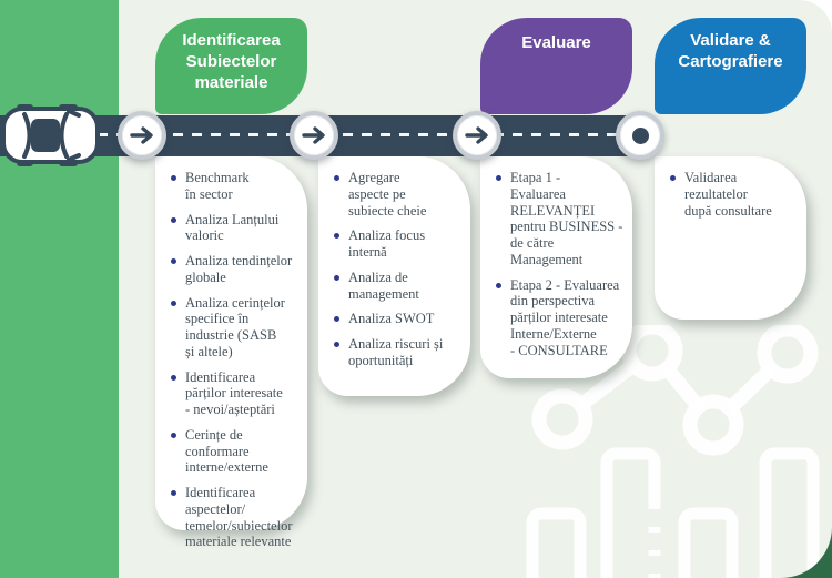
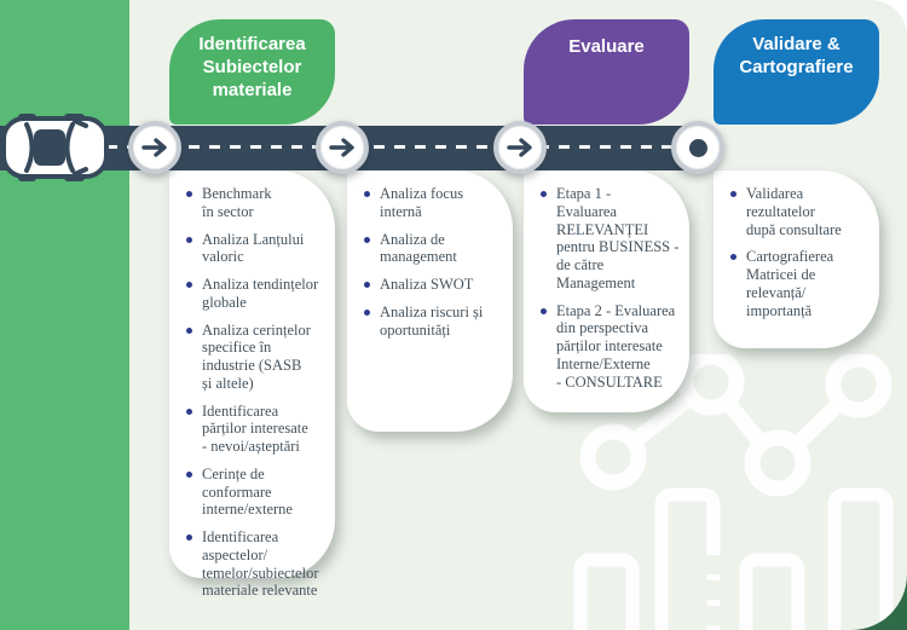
  Identificarea
  Subiectelor
  materiale
  Evaluare
  Validare &
  Cartografiere
  Benchmark
  în sector
  Analiza Lanțului
  valoric
  Analiza tendințelor
  globale
  Analiza cerințelor
  specifice în
  industrie (SASB
  și altele)
  Identificarea
  părților interesate
  - nevoi/așteptări
  Cerințe de
  conformare
  interne/externe
  Identificarea
  aspectelor/
  temelor/subiectelor
  materiale relevante
- Agregare
- aspecte pe
- subiecte cheie
  Analiza focus
  internă
  Analiza de
  management
  Analiza SWOT
  Analiza riscuri și
  oportunități
  Etapa 1 -
  Evaluarea
  RELEVANȚEI
  pentru BUSINESS -
  de către
  Management
  Etapa 2 - Evaluarea
  din perspectiva
  părților interesate
  Interne/Externe
  - CONSULTARE
  Validarea
  rezultatelor
  după consultare
+ Cartografierea
+ Matricei de
+ relevanță/
+ importanță
